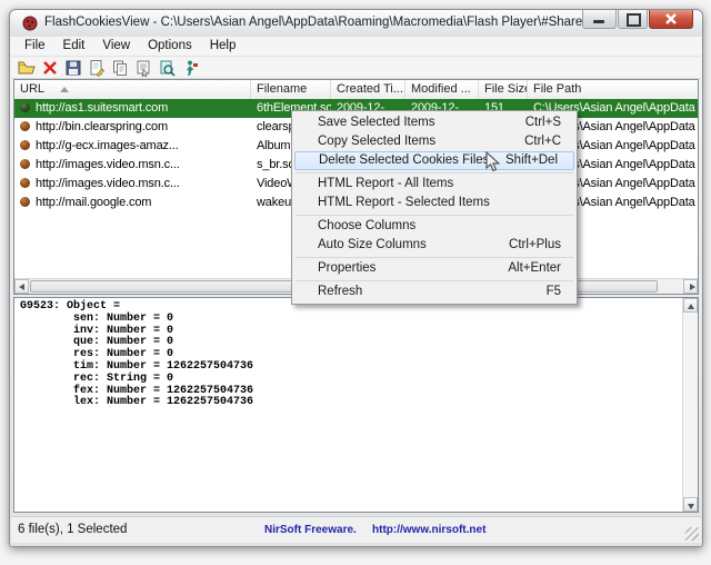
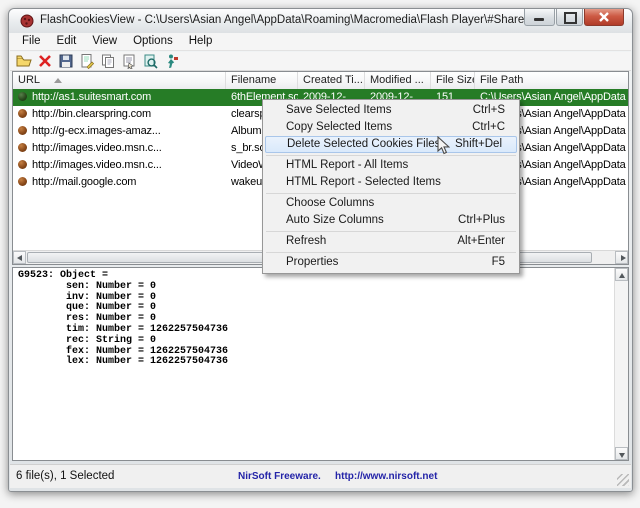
  FlashCookiesView - C:\Users\Asian Angel\AppData\Roaming\Macromedia\Flash Player\#Share
  File
  Edit
  View
  Options
  Help
  URL
  Filename
  Created Ti...
  Modified ...
  File Siz
  File Path
  http://as1.suitesmart.com
  6thElement.so
  2009-12-
  2009-12-
  151
  C:\Users\Asian Angel\AppData
  http://bin.clearspring.com
  \Asian Angel\AppData
  http://g-ecx.images-amaz...
  \Asian Angel\AppData
  http://images.video.msn.c...
  s_br.s
  \Asian Angel\AppData
  http://images.video.msn.c...
  \Asian Angel\AppData
  http://mail.google.com
  \Asian Angel\AppData
  G9523: Object =
  sen: Number = 0
  inv: Number = 0
  que: Number = 0
  res: Number = 0
  tim: Number = 1262257504736
  rec: String = 0
  fex: Number = 1262257504736
  lex: Number = 1262257504736
  6 file(s), 1 Selected
  NirSoft Freeware.
  http://www.nirsoft.net
  Save Selected Items
  Ctrl+S
  Copy Selected Items
  Ctrl+C
  Delete Selected Cookies File
  Shift+Del
  HTML Report - All Items
  HTML Report - Selected Items
  Choose Columns
  Auto Size Columns
  Ctrl+Plus
- Properties
+ Refresh
  Alt+Enter
- Refresh
+ Properties
  F5
